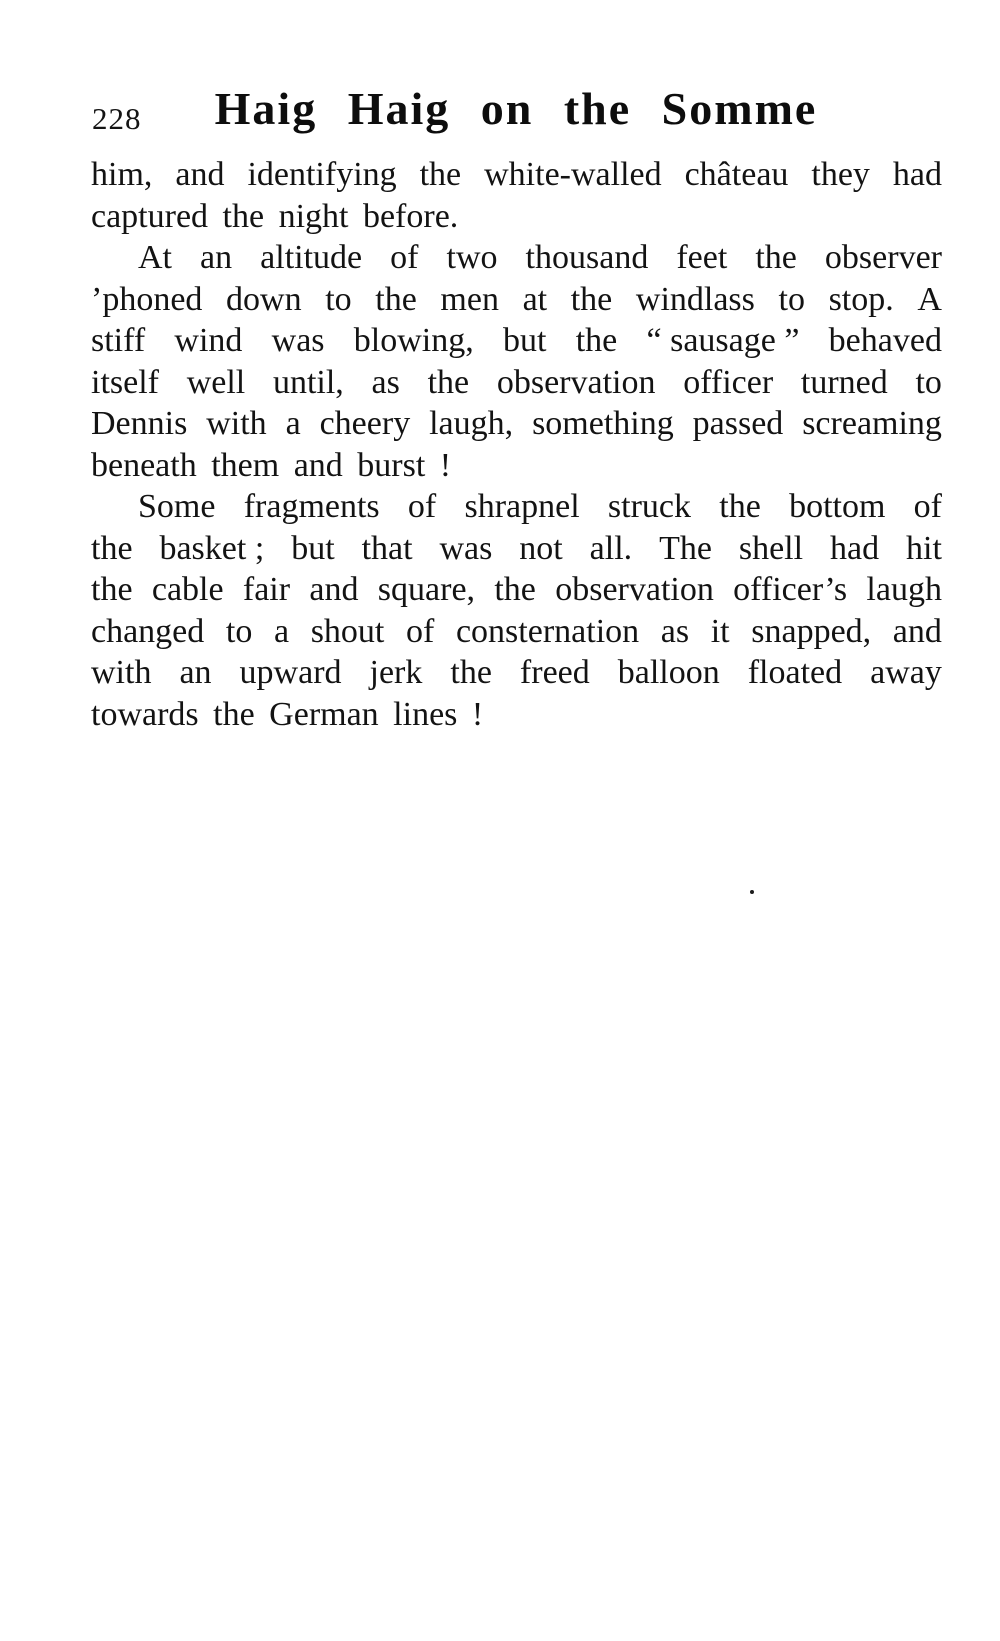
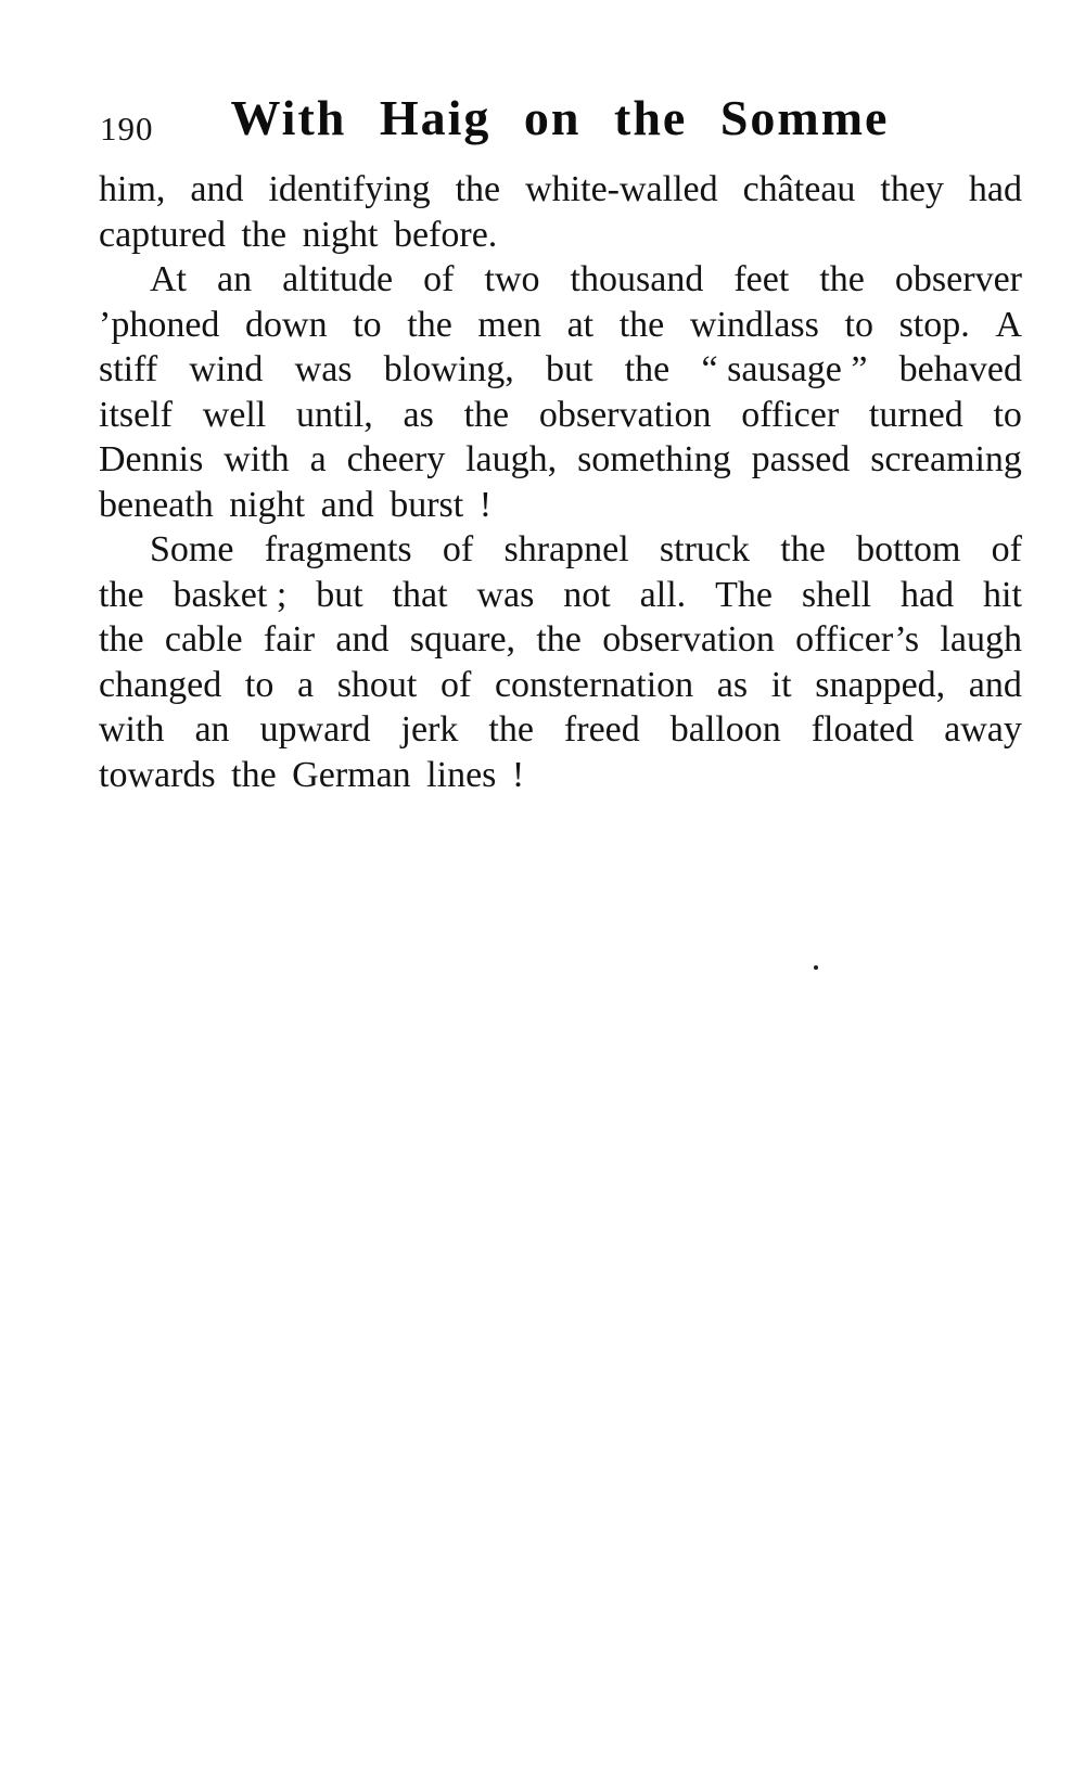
- 228
+ 190
- Haig Haig on the Somme
+ With Haig on the Somme
  him,
  and
  identifying
  the
  white-walled
  château
  they
  had
  captured the night before.
  At
  an
  altitude
  of
  two
  thousand
  feet
  the
  observer
  ’phoned
  down
  to
  the
  men
  at
  the
  windlass
  to
  stop.
  A
  stiff
  wind
  was
  blowing,
  but
  the
  “ sausage ”
  behaved
  itself
  well
  until,
  as
  the
  observation
  officer
  turned
  to
  Dennis
  with
  a
  cheery
  laugh,
  something
  passed
  screaming
- beneath them and burst !
+ beneath night and burst !
  Some
  fragments
  of
  shrapnel
  struck
  the
  bottom
  of
  the
  basket ;
  but
  that
  was
  not
  all.
  The
  shell
  had
  hit
  the
  cable
  fair
  and
  square,
  the
  observation
  officer’s
  laugh
  changed
  to
  a
  shout
  of
  consternation
  as
  it
  snapped,
  and
  with
  an
  upward
  jerk
  the
  freed
  balloon
  floated
  away
  towards the German lines !
